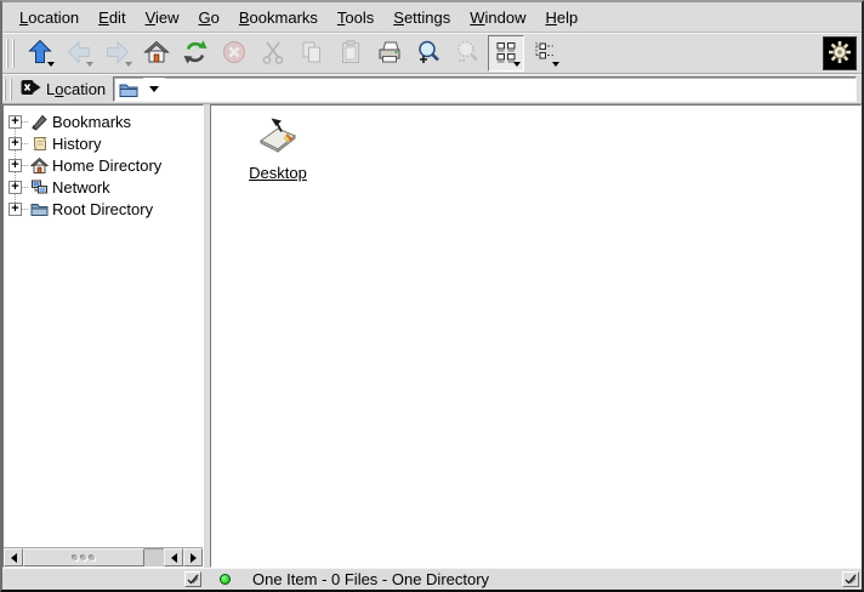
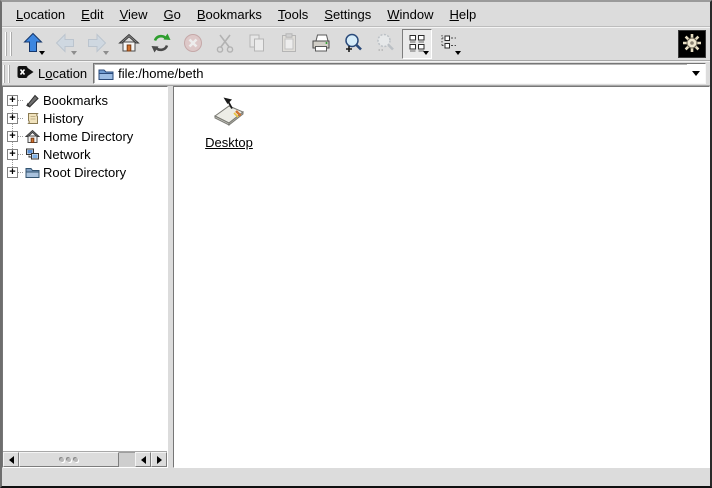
  Location
  Edit
  View
  Go
  Bookmarks
  Tools
  Settings
  Window
  Help
  Location
+ file:/home/beth
  +
  Bookmarks
  +
  History
  +
  Home Directory
  +
  Network
  +
  Root Directory
  Desktop
- One Item - 0 Files - One Directory
